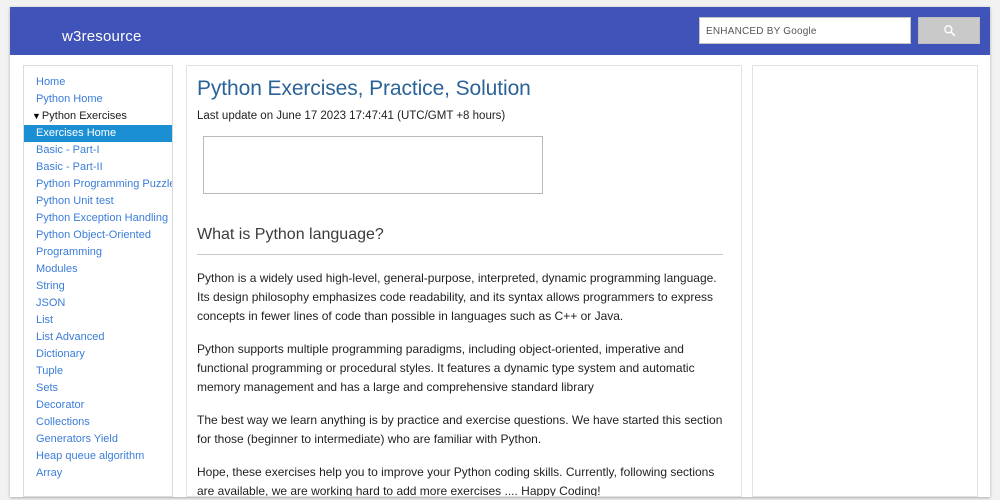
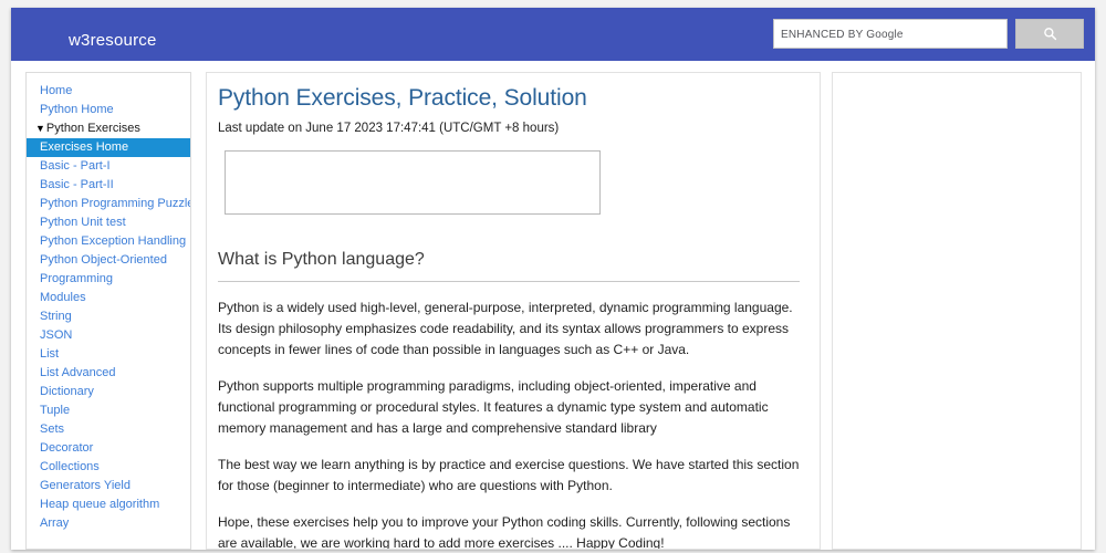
  w3resource
  ENHANCED BY Google
  Home
  Python Home
  ▼Python Exercises
  Exercises Home
  Basic - Part-I
  Basic - Part-II
  Python Programming Puzzl
  Python Unit test
  Python Exception Handling
  Python Object-Oriented
  Programming
  Modules
  String
  JSON
  List
  List Advanced
  Dictionary
  Tuple
  Sets
  Decorator
  Collections
  Generators Yield
  Heap queue algorithm
  Array
  Python Exercises, Practice, Solution
  Last update on June 17 2023 17:47:41 (UTC/GMT +8 hours)
  What is Python language?
  Python is a widely used high-level, general-purpose, interpreted, dynamic programming language. Its design philosophy emphasizes code readability, and its syntax allows programmers to express concepts in fewer lines of code than possible in languages such as C++ or Java.
  Python supports multiple programming paradigms, including object-oriented, imperative and functional programming or procedural styles. It features a dynamic type system and automatic memory management and has a large and comprehensive standard library
- The best way we learn anything is by practice and exercise questions. We have started this section for those (beginner to intermediate) who are familiar with Python.
+ The best way we learn anything is by practice and exercise questions. We have started this section for those (beginner to intermediate) who are questions with Python.
  Hope, these exercises help you to improve your Python coding skills. Currently, following sections are available, we are working hard to add more exercises .... Happy Coding!
